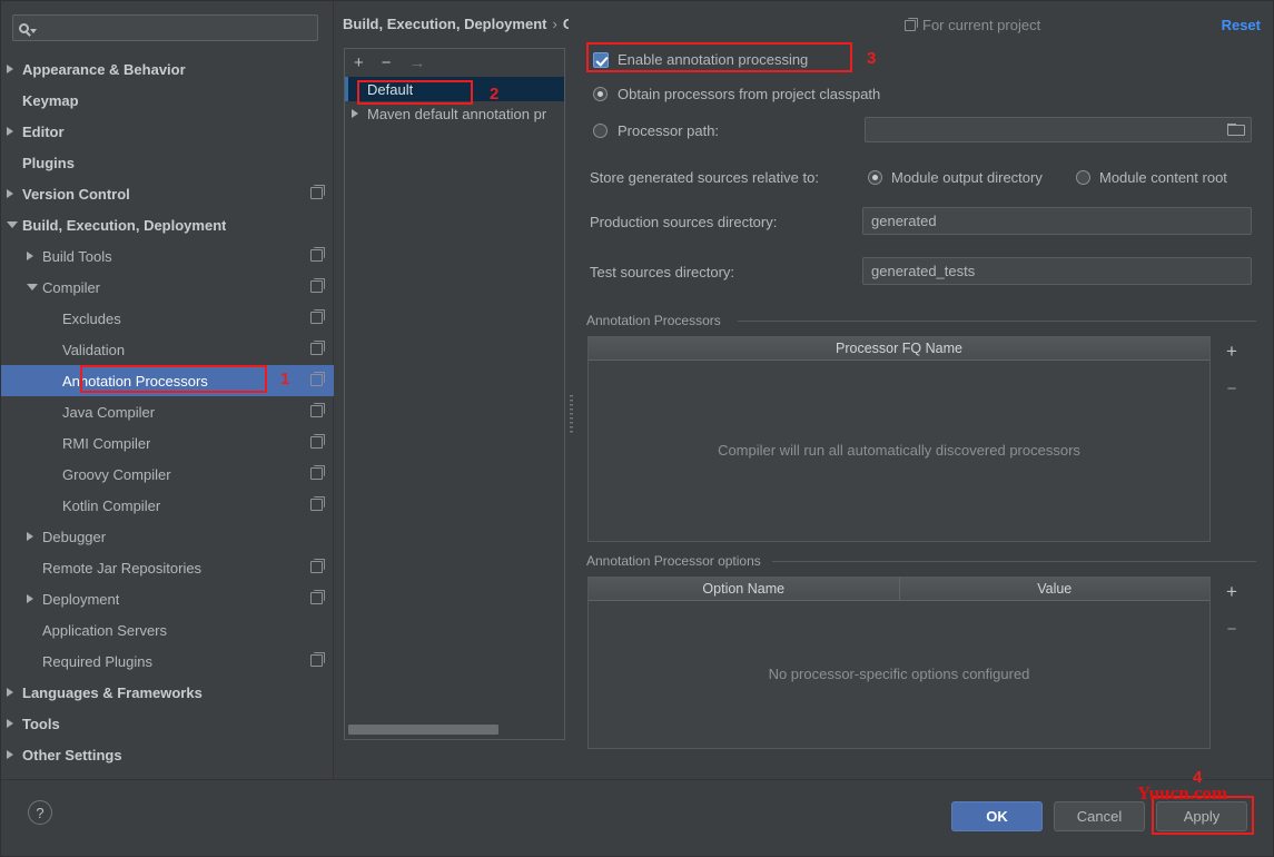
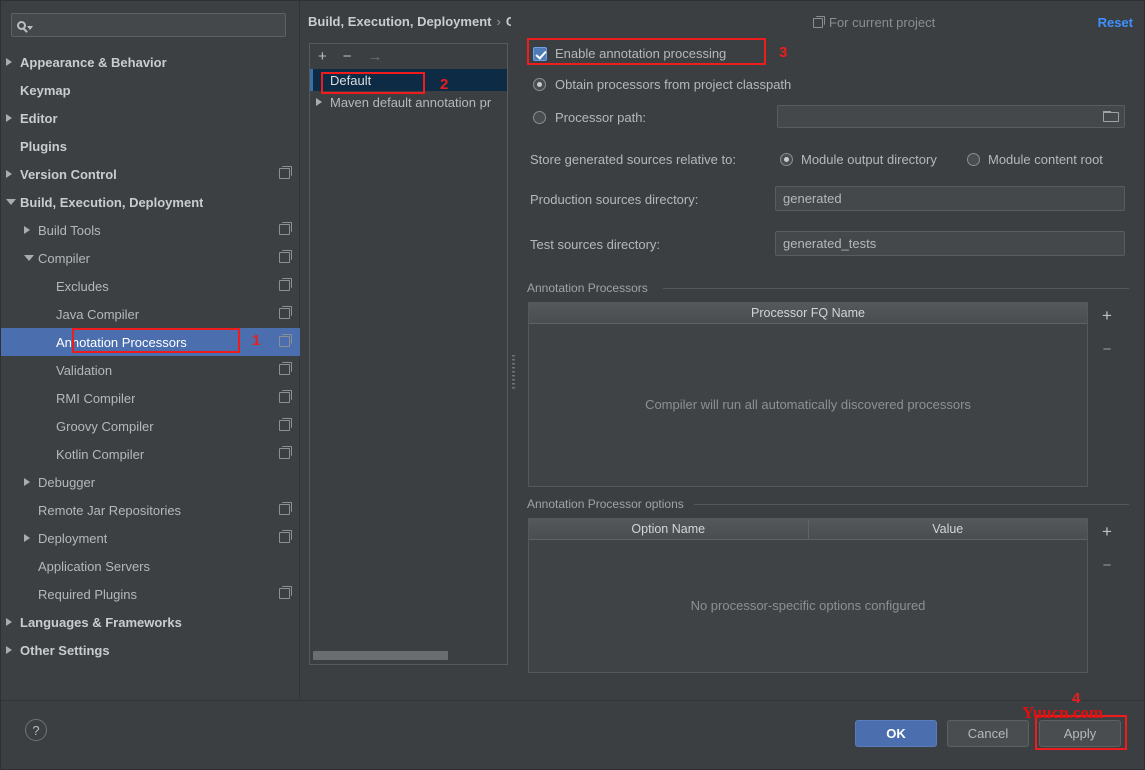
  Appearance & Behavior
  Keymap
  Editor
  Plugins
  Version Control
  Build, Execution, Deployment
  Build Tools
  Compiler
  Excludes
- Validation
+ Java Compiler
  Annotation Processors
- Java Compiler
+ Validation
  RMI Compiler
  Groovy Compiler
  Kotlin Compiler
  Debugger
  Remote Jar Repositories
  Deployment
  Application Servers
  Required Plugins
  Languages & Frameworks
- Tools
  Other Settings
  +
  −
  →
  Default
  Maven default annotation pr
  For current project
  Reset
  Enable annotation processing
  Obtain processors from project classpath
  Processor path:
  Store generated sources relative to:
  Module output directory
  Module content root
  Production sources directory:
  generated
  Test sources directory:
  generated_tests
  Annotation Processors
  Processor FQ Name
  Compiler will run all automatically discovered processors
  +
  −
  Annotation Processor options
  Option Name
  Value
  No processor-specific options configured
  +
  −
  ?
  OK
  Cancel
  Apply
  1
  2
  3
  4
  Yuucn.com
